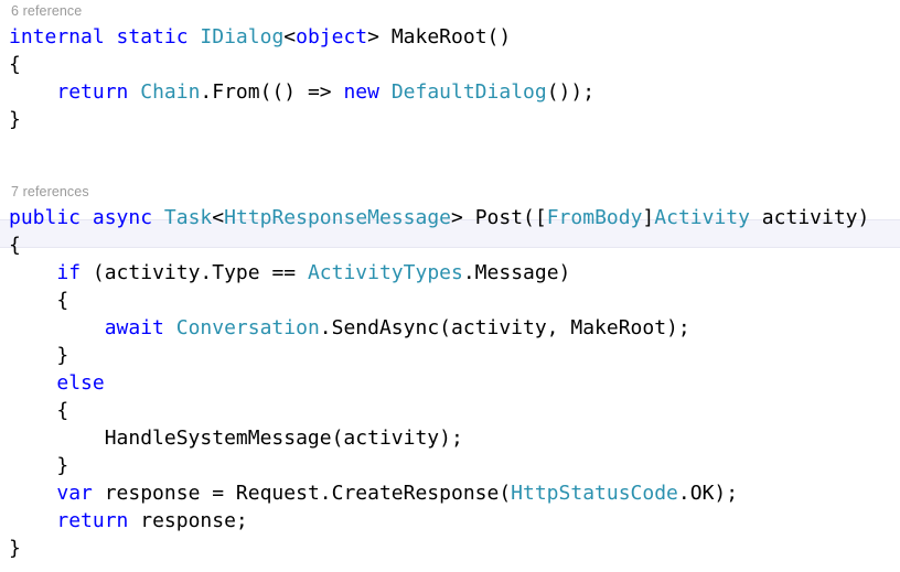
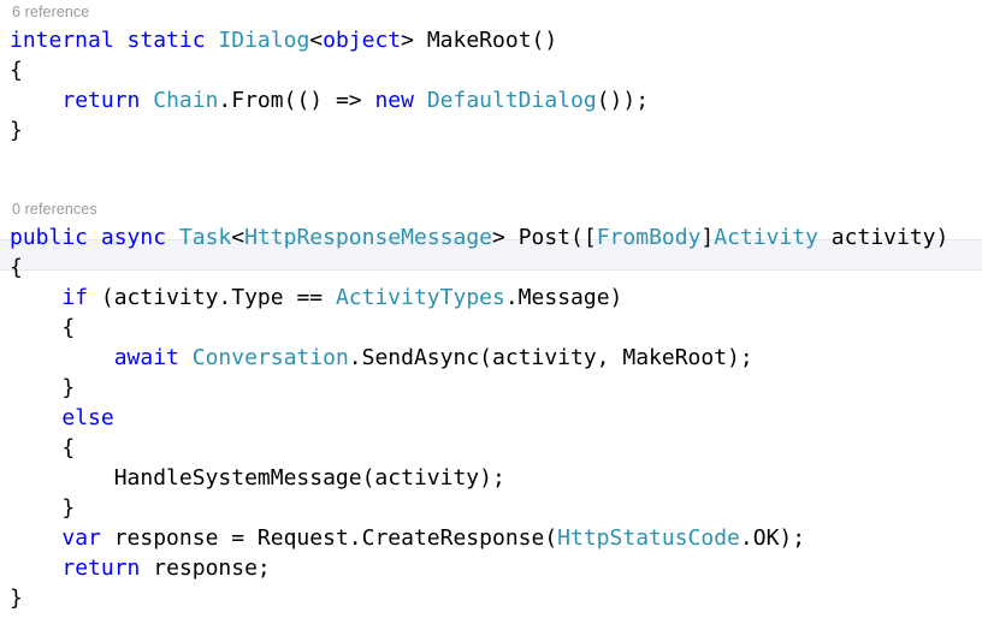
  6 reference
  internal static IDialog<object> MakeRoot()
  {
  return Chain.From(() => new DefaultDialog());
  }
- 7 references
+ 0 references
  public async Task<HttpResponseMessage> Post([FromBody]Activity activity)
  {
  if (activity.Type == ActivityTypes.Message)
  {
  await Conversation.SendAsync(activity, MakeRoot);
  }
  else
  {
  HandleSystemMessage(activity);
  }
  var response = Request.CreateResponse(HttpStatusCode.OK);
  return response;
  }
